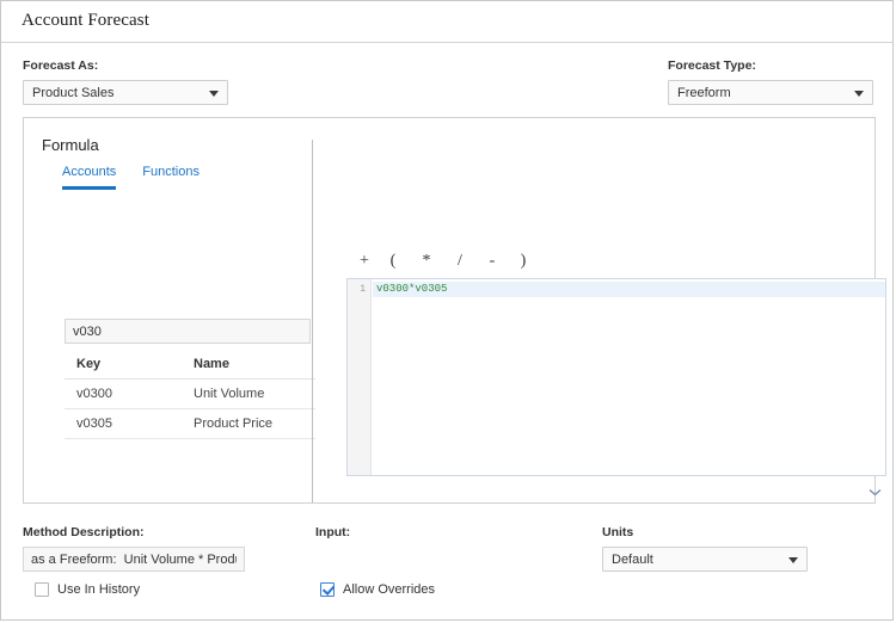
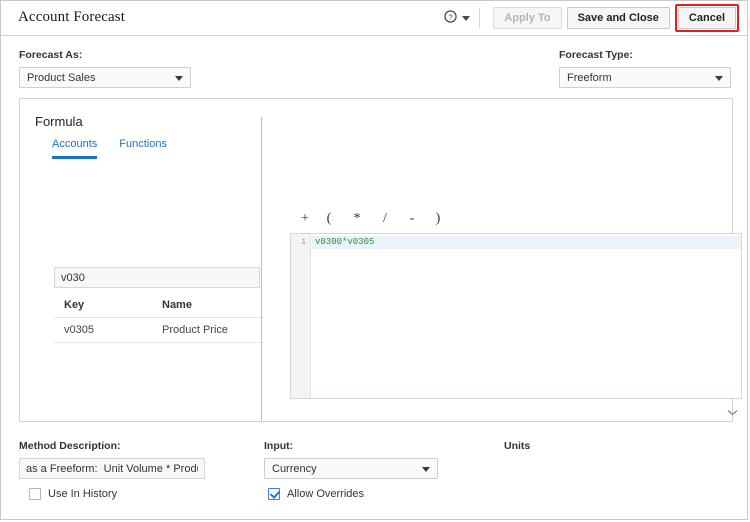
  Account Forecast
+ ?
+ Apply To
+ Save and Close
+ Cancel
  Forecast As:
  Product Sales
  Forecast Type:
  Freeform
  Formula
  Accounts
  Functions
  v030
  Key	Name
- v0300	Unit Volume
  v0305	Product Price
  +
  (
  *
  /
  -
  )
  1
  v0300*v0305
  Method Description:
  as a Freeform: Unit Volume * Prod
  Input:
+ Currency
  Units
- Default
  Use In History
  Allow Overrides
